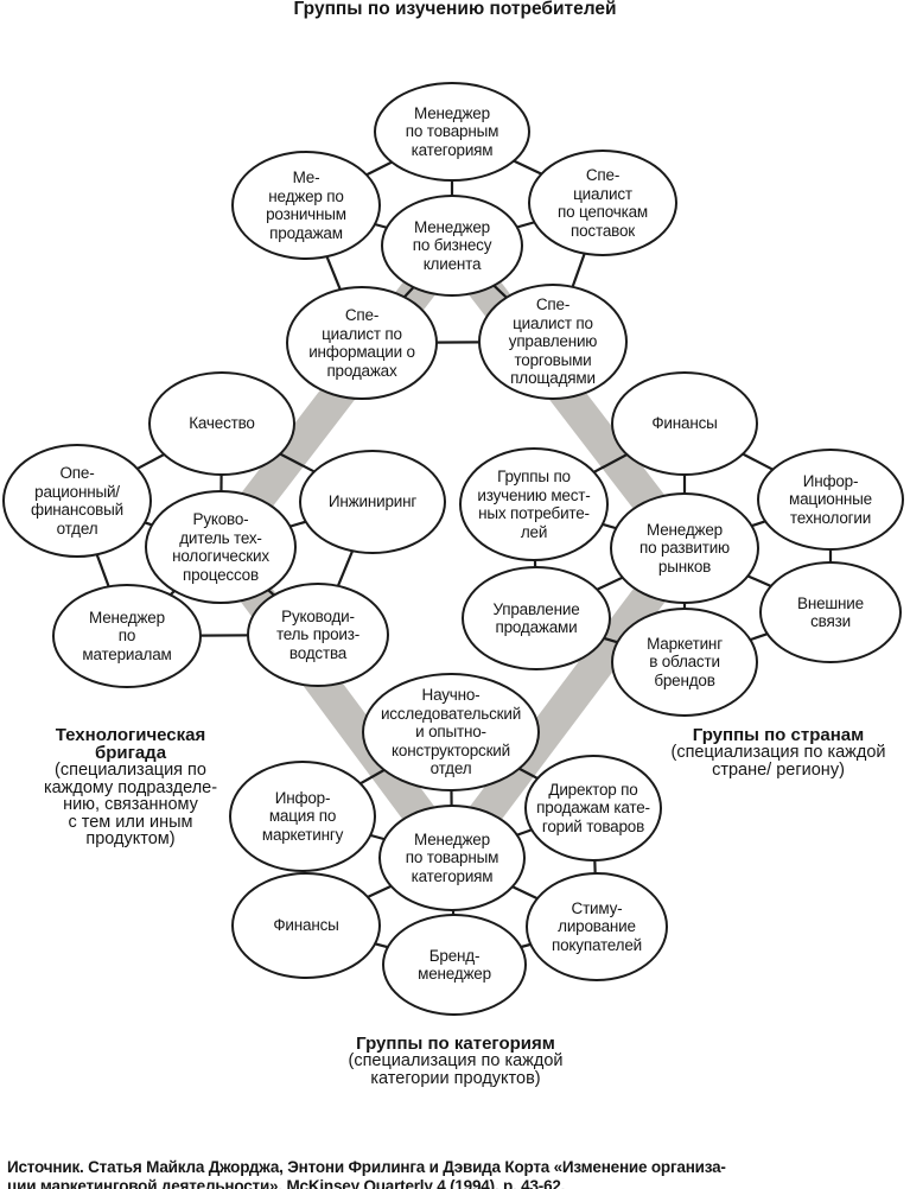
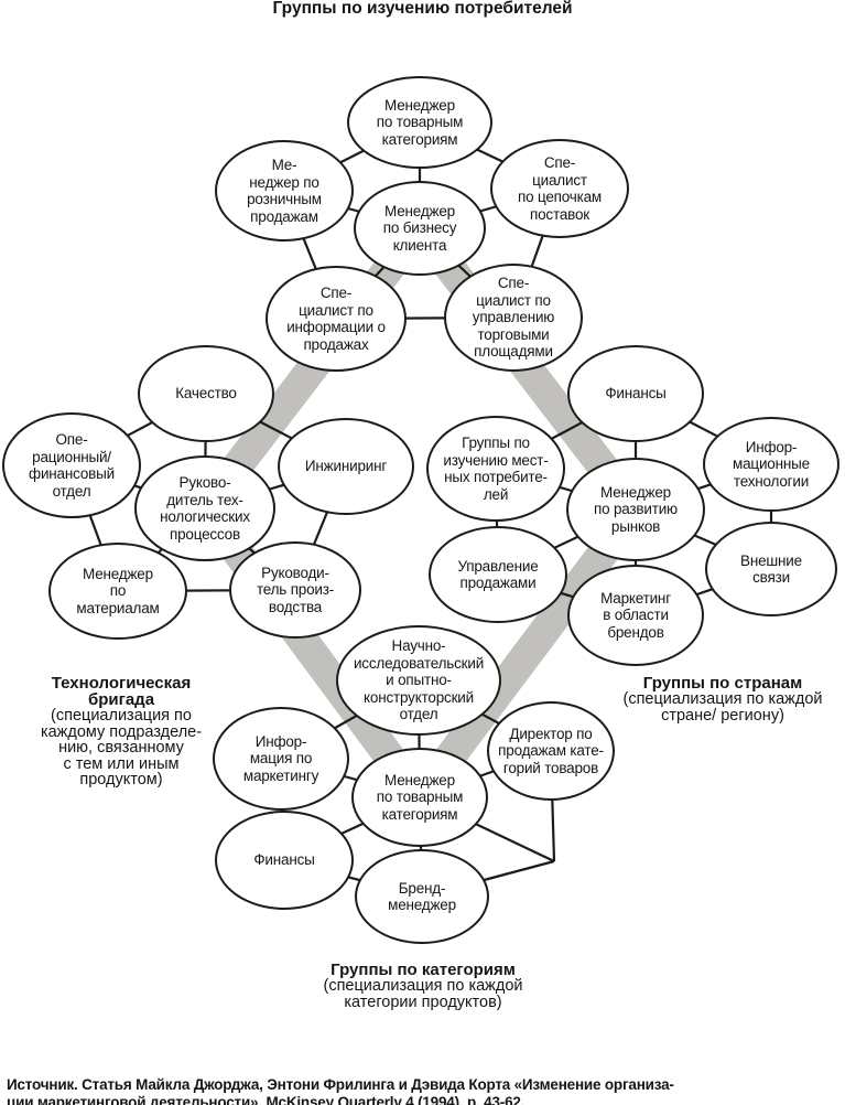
  Группы по изучению потребителей
  Менеджер
  по товарным
  категориям
  Ме-
  неджер по
  розничным
  продажам
  Спе-
  циалист
  по цепочкам
  поставок
  Менеджер
  по бизнесу
  клиента
  Спе-
  циалист по
  информации о
  продажах
  Спе-
  циалист по
  управлению
  торговыми
  площадями
  Качество
  Опе-
  рационный/
  финансовый
  отдел
  Инжиниринг
  Руково-
  дитель тех-
  нологических
  процессов
  Менеджер
  по
  материалам
  Руководи-
  тель произ-
  водства
  Финансы
  Группы по
  изучению мест-
  ных потребите-
  лей
  Инфор-
  мационные
  технологии
  Менеджер
  по развитию
  рынков
  Управление
  продажами
  Внешние
  связи
  Маркетинг
  в области
  брендов
  Научно-
  исследовательский
  и опытно-
  конструкторский
  отдел
  Инфор-
  мация по
  маркетингу
  Директор по
  продажам кате-
  горий товаров
  Менеджер
  по товарным
  категориям
  Финансы
- Стиму-
- лирование
- покупателей
  Бренд-
  менеджер
  Технологическая
  бригада
  (специализация по
  каждому подразделе-
  нию, связанному
  с тем или иным
  продуктом)
  Группы по странам
  (специализация по каждой
  стране/ региону)
  Группы по категориям
  (специализация по каждой
  категории продуктов)
  Источник. Статья Майкла Джорджа, Энтони Фрилинга и Дэвида Корта «Изменение организа-
  ции маркетинговой деятельности». McKinsey Quarterly 4 (1994), p. 43-62.
